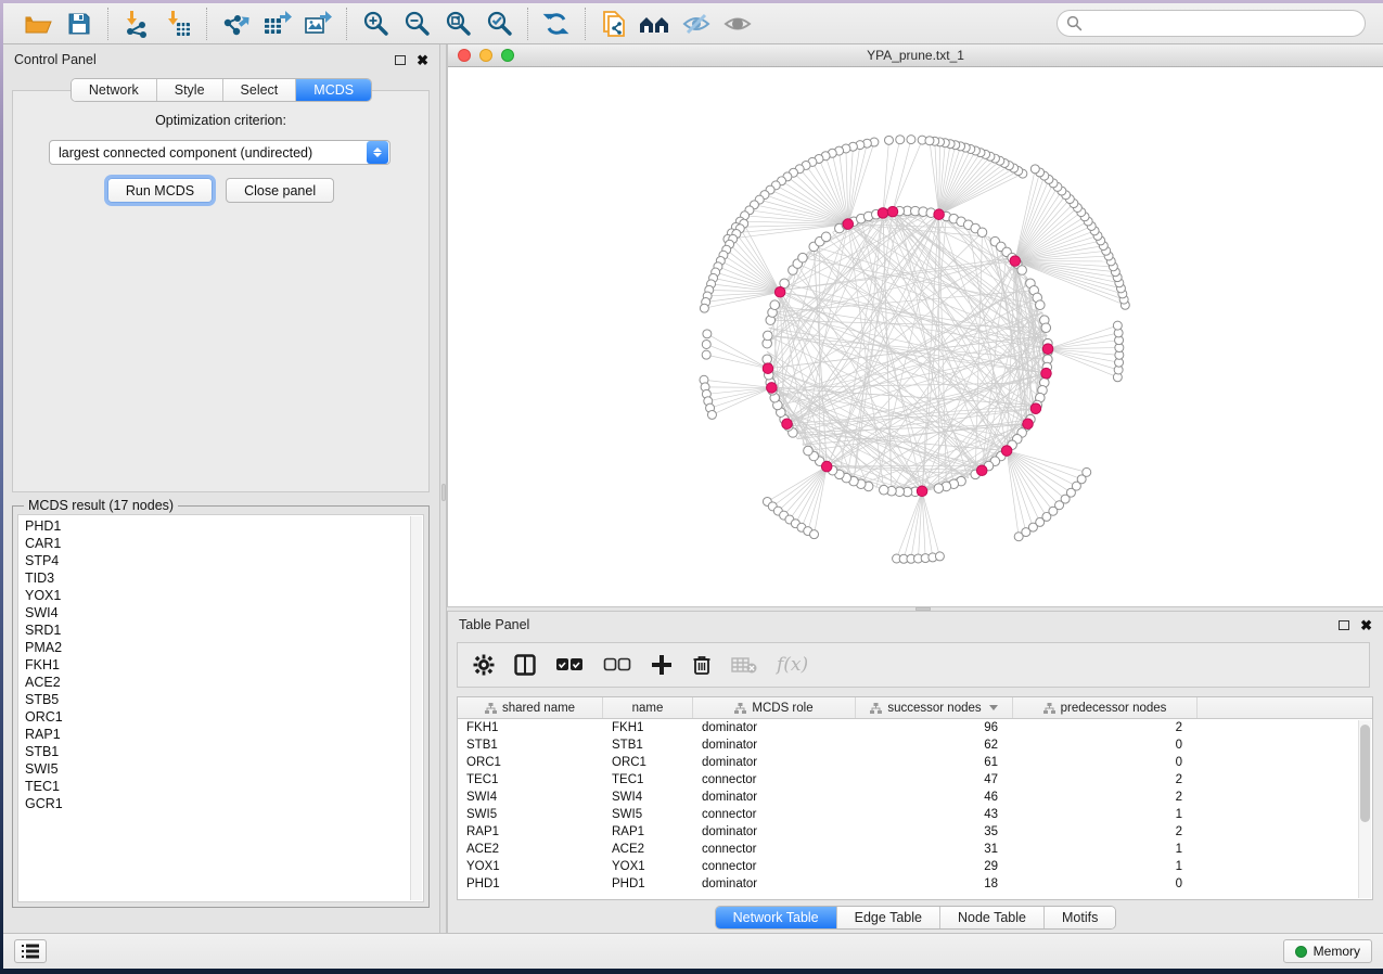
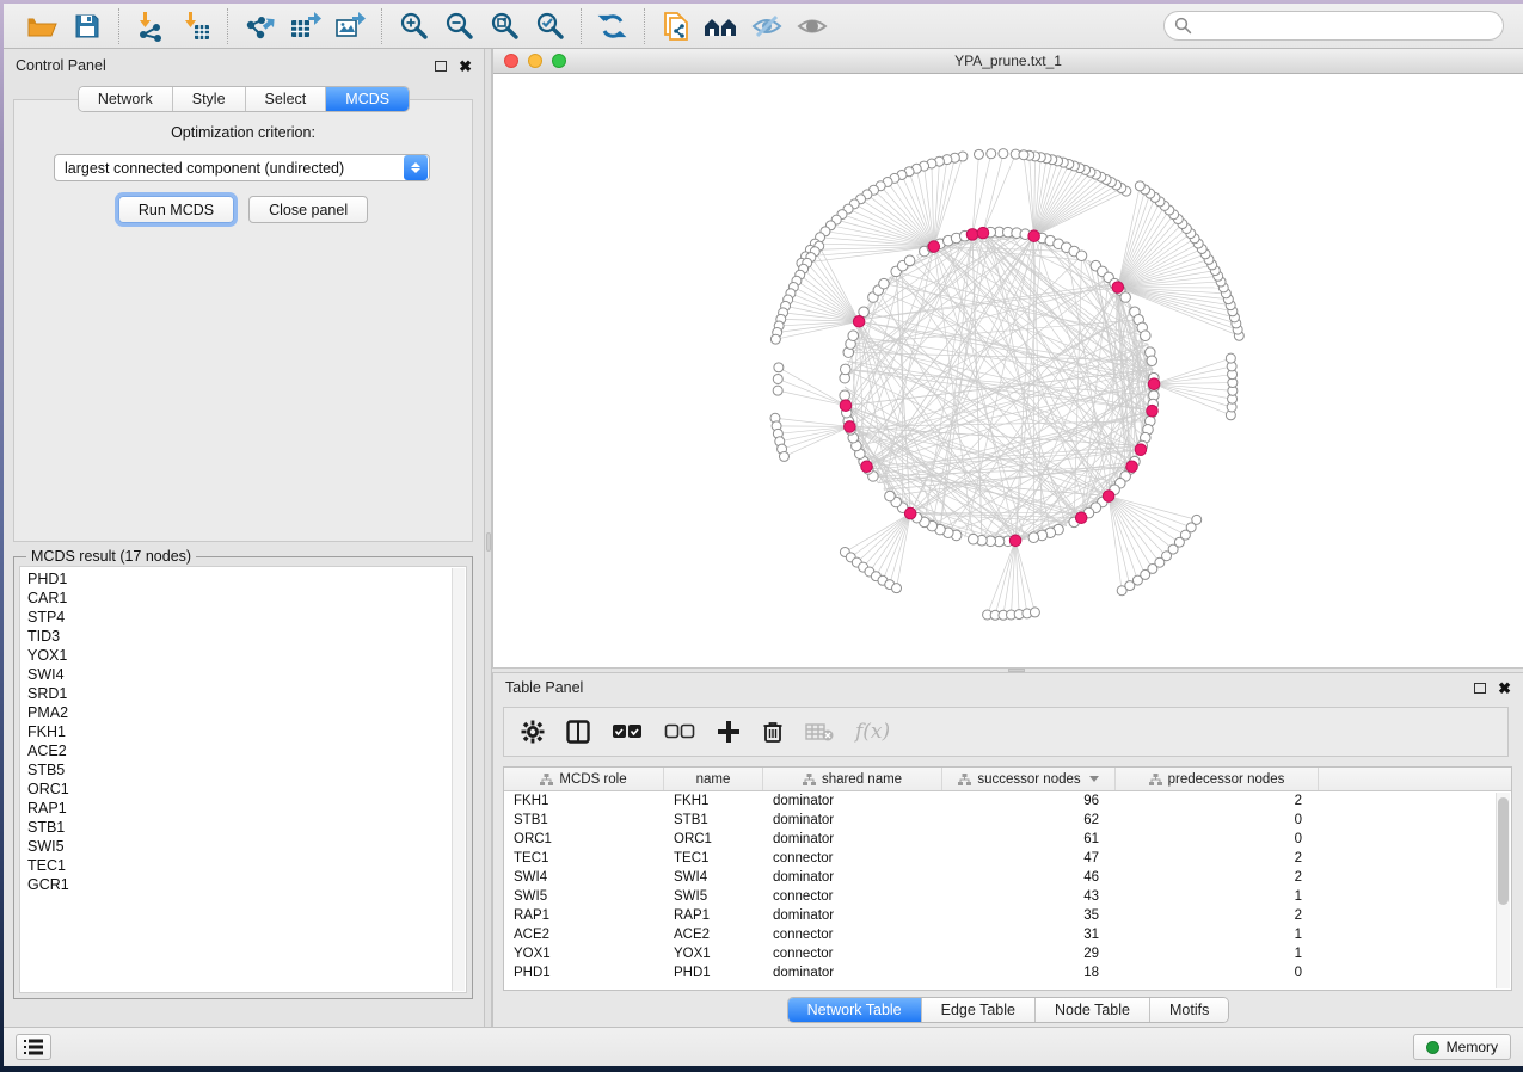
  Control Panel
  ✖
  Network
  Style
  Select
  MCDS
  Optimization criterion:
  largest connected component (undirected)
  Run MCDS
  Close panel
  MCDS result (17 nodes)
  PHD1
  CAR1
  STP4
  TID3
  YOX1
  SWI4
  SRD1
  PMA2
  FKH1
  ACE2
  STB5
  ORC1
  RAP1
  STB1
  SWI5
  TEC1
  GCR1
  YPA_prune.txt_1
  Table Panel
  ✖
  f(x)
- shared name
+ MCDS role
  name
- MCDS role
+ shared name
  successor nodes
  predecessor nodes
  FKH1
  FKH1
  dominator
  96
  2
  STB1
  STB1
  dominator
  62
  0
  ORC1
  ORC1
  dominator
  61
  0
  TEC1
  TEC1
  connector
  47
  2
  SWI4
  SWI4
  dominator
  46
  2
  SWI5
  SWI5
  connector
  43
  1
  RAP1
  RAP1
  dominator
  35
  2
  ACE2
  ACE2
  connector
  31
  1
  YOX1
  YOX1
  connector
  29
  1
  PHD1
  PHD1
  dominator
  18
  0
  Network Table
  Edge Table
  Node Table
  Motifs
  Memory
